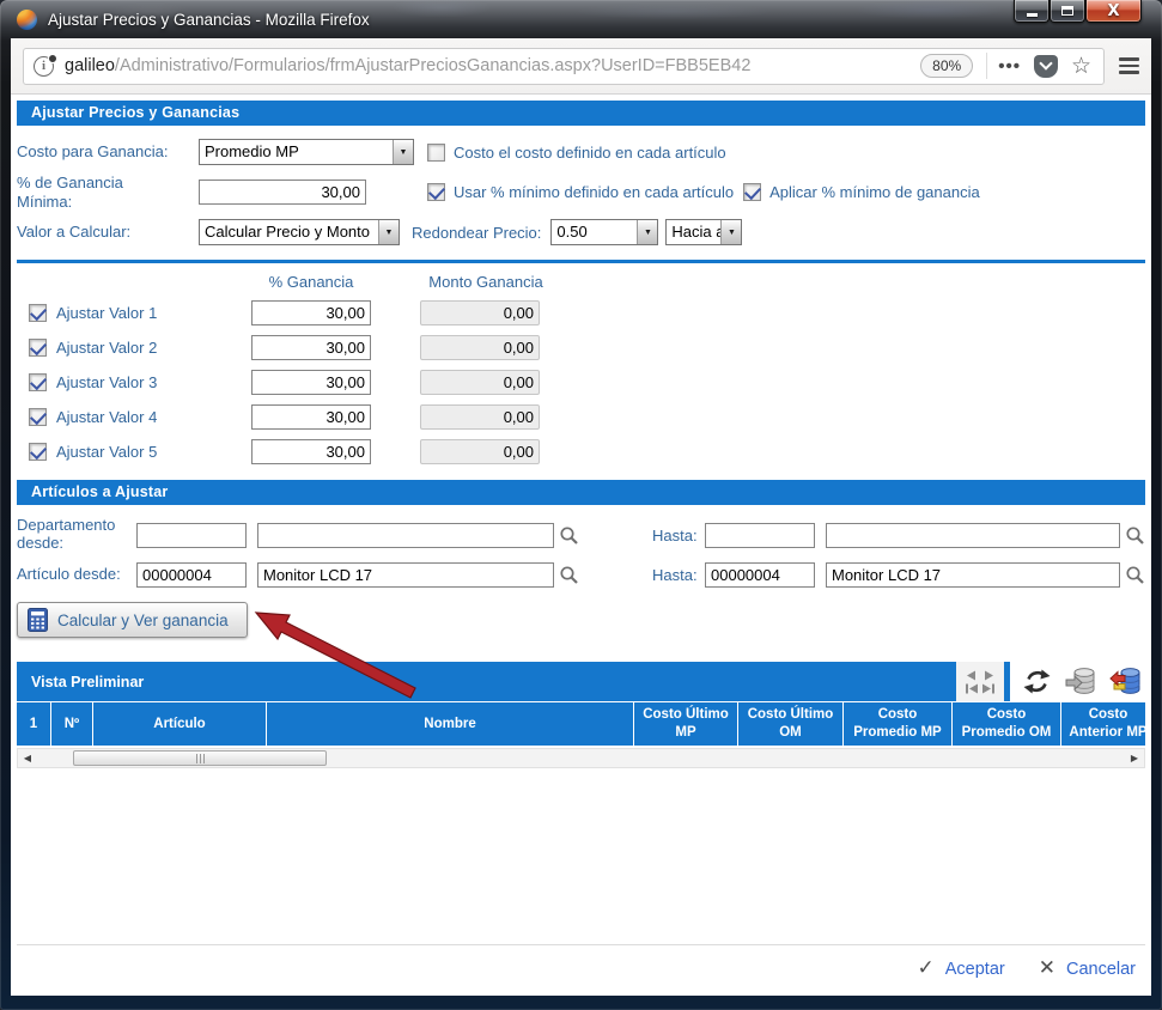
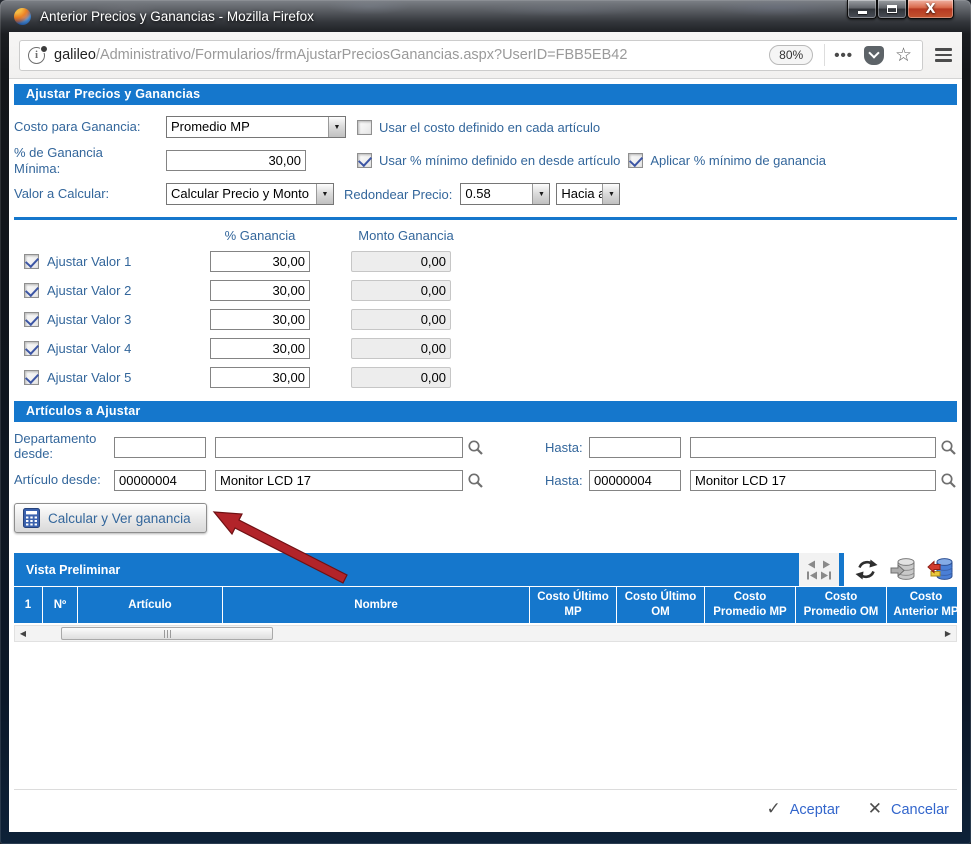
- Ajustar Precios y Ganancias - Mozilla Firefox
+ Anterior Precios y Ganancias - Mozilla Firefox
  X
  i
  galileo/Administrativo/Formularios/frmAjustarPreciosGanancias.aspx?UserID=FBB5EB42
  80%
  •••
  ☆
  Ajustar Precios y Ganancias
  Costo para Ganancia:
  Promedio MP
- Costo el costo definido en cada artículo
+ Usar el costo definido en cada artículo
  % de Ganancia
  Mínima:
  30,00
- Usar % mínimo definido en cada artículo
+ Usar % mínimo definido en desde artículo
  Aplicar % mínimo de ganancia
  Valor a Calcular:
  Calcular Precio y Monto
  Redondear Precio:
- 0.50
+ 0.58
  % Ganancia
  Monto Ganancia
  Ajustar Valor 1
  30,00
  0,00
  Ajustar Valor 2
  30,00
  0,00
  Ajustar Valor 3
  30,00
  0,00
  Ajustar Valor 4
  30,00
  0,00
  Ajustar Valor 5
  30,00
  0,00
  Artículos a Ajustar
  Departamento
  desde:
  Hasta:
  Artículo desde:
  00000004
  Monitor LCD 17
  Hasta:
  00000004
  Monitor LCD 17
  Calcular y Ver ganancia
  Vista Preliminar
  1
  Nº
  Artículo
  Nombre
  Costo Último MP
  Costo Último OM
  Costo Promedio MP
  Costo Promedio OM
  Costo Anterior MP
  ◀
  ▶
  ✓
  Aceptar
  ✕
  Cancelar
